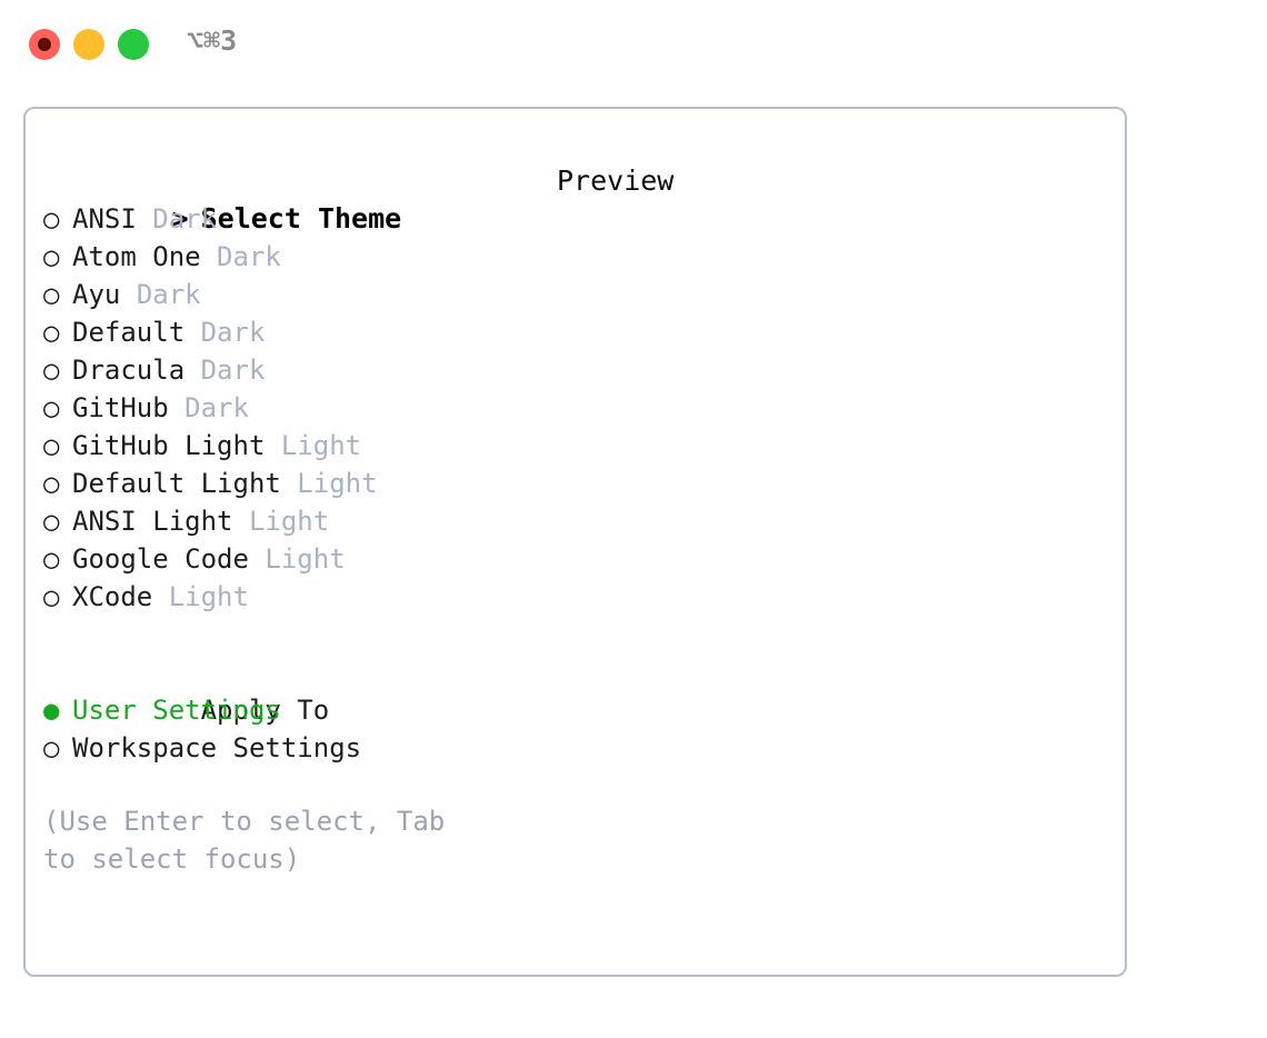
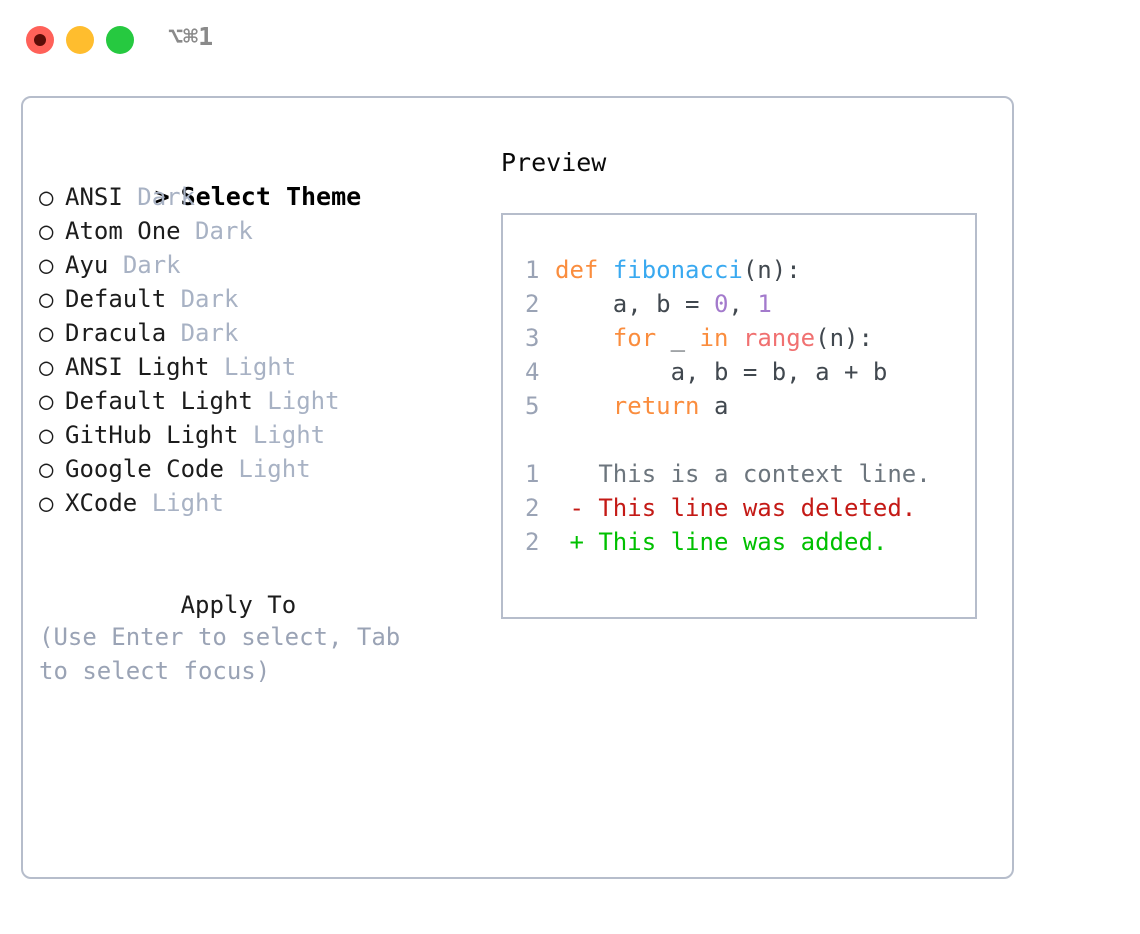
- ⌥⌘3
+ ⌥⌘1
  > Select Theme
  ○ ANSI Dark
  ○ Atom One Dark
  ○ Ayu Dark
  ○ Default Dark
  ○ Dracula Dark
- ○ GitHub Dark
- ○ GitHub Light Light
+ ○ ANSI Light Light
  ○ Default Light Light
- ○ ANSI Light Light
+ ○ GitHub Light Light
  ○ Google Code Light
  ○ XCode Light
  Apply To
- ● User Settings
- ○ Workspace Settings
  (Use Enter to select, Tab to select focus)
  Preview
+ 1 def fibonacci(n):
+ 2 a, b = 0, 1
+ 3 for _ in range(n):
+ 4 a, b = b, a + b
+ 5 return a
+ 1 This is a context line.
+ 2 - This line was deleted.
+ 2 + This line was added.
